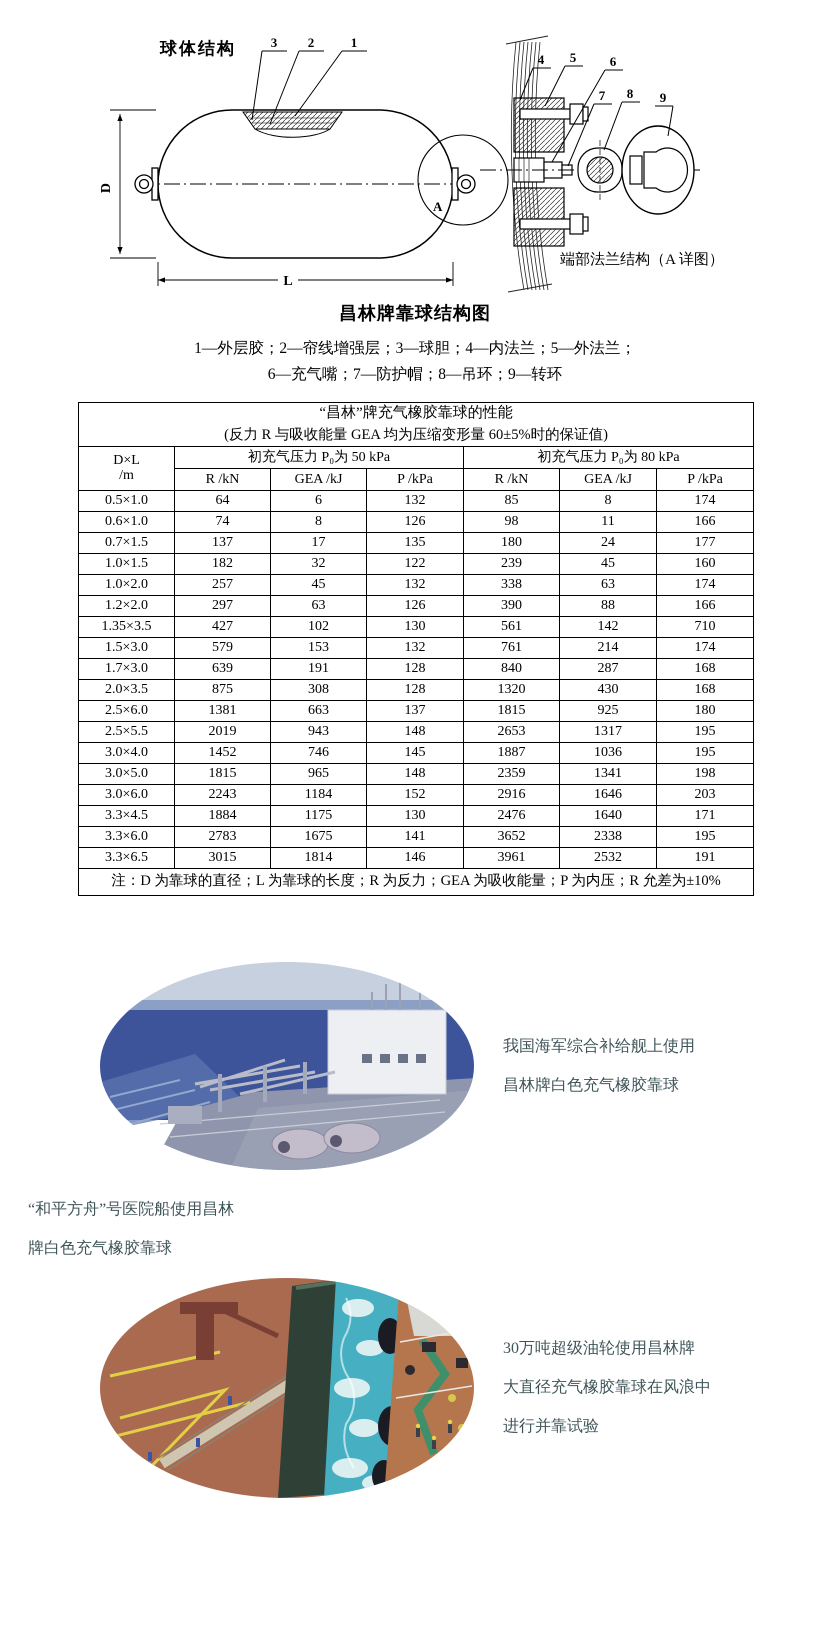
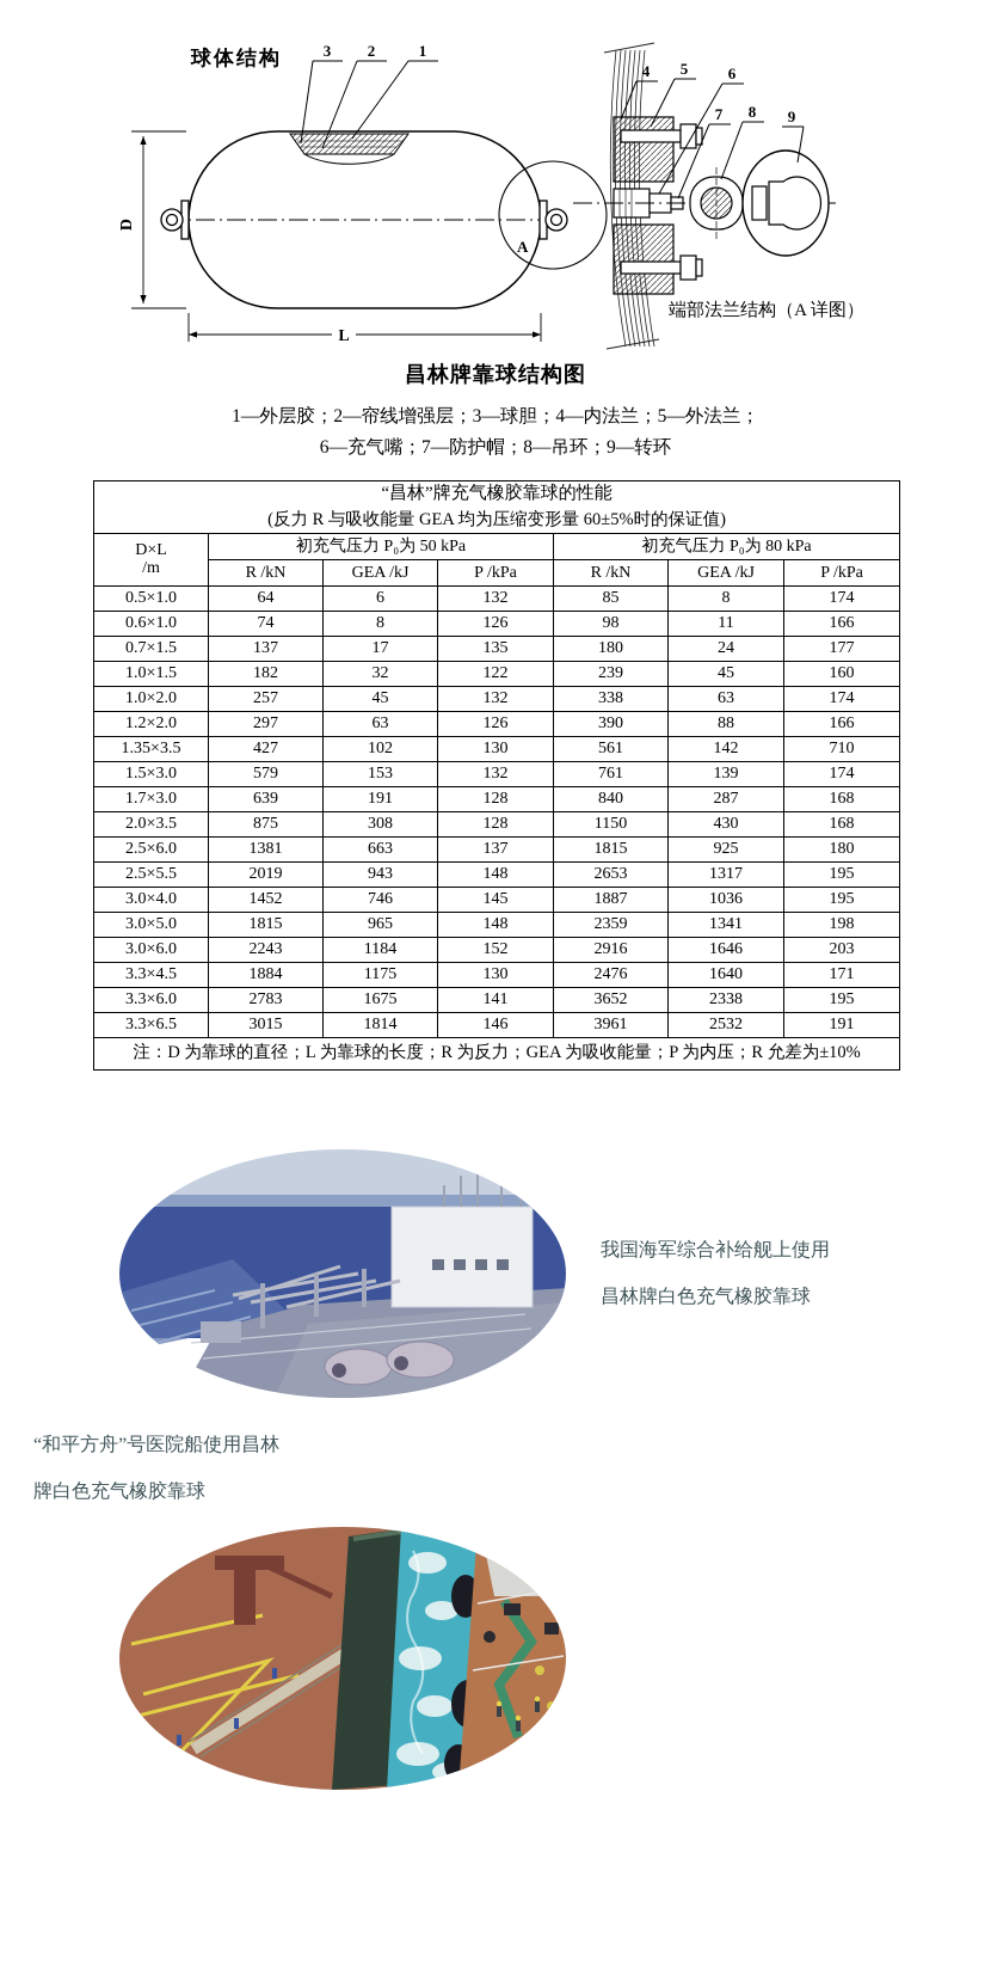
  球体结构
  3
  2
  1
  A
  L
  4
  5
  6
  7
  8
  9
  端部法兰结构（A 详图）
  昌林牌靠球结构图
  1—外层胶；2—帘线增强层；3—球胆；4—内法兰；5—外法兰；
  6—充气嘴；7—防护帽；8—吊环；9—转环
  “昌林”牌充气橡胶靠球的性能 (反力 R 与吸收能量 GEA 均为压缩变形量 60±5%时的保证值)
  D×L /m	初充气压力 P₀为 50 kPa	初充气压力 P₀为 80 kPa
  R /kN	GEA /kJ	P /kPa	R /kN	GEA /kJ	P /kPa
  0.5×1.0	64	6	132	85	8	174
  0.6×1.0	74	8	126	98	11	166
  0.7×1.5	137	17	135	180	24	177
  1.0×1.5	182	32	122	239	45	160
  1.0×2.0	257	45	132	338	63	174
  1.2×2.0	297	63	126	390	88	166
  1.35×3.5	427	102	130	561	142	710
- 1.5×3.0	579	153	132	761	214	174
+ 1.5×3.0	579	153	132	761	139	174
  1.7×3.0	639	191	128	840	287	168
- 2.0×3.5	875	308	128	1320	430	168
+ 2.0×3.5	875	308	128	1150	430	168
  2.5×6.0	1381	663	137	1815	925	180
  2.5×5.5	2019	943	148	2653	1317	195
  3.0×4.0	1452	746	145	1887	1036	195
  3.0×5.0	1815	965	148	2359	1341	198
  3.0×6.0	2243	1184	152	2916	1646	203
  3.3×4.5	1884	1175	130	2476	1640	171
  3.3×6.0	2783	1675	141	3652	2338	195
  3.3×6.5	3015	1814	146	3961	2532	191
  注：D 为靠球的直径；L 为靠球的长度；R 为反力；GEA 为吸收能量；P 为内压；R 允差为±10%
  我国海军综合补给舰上使用
  昌林牌白色充气橡胶靠球
  “和平方舟”号医院船使用昌林
  牌白色充气橡胶靠球
- 30万吨超级油轮使用昌林牌
- 大直径充气橡胶靠球在风浪中
- 进行并靠试验
